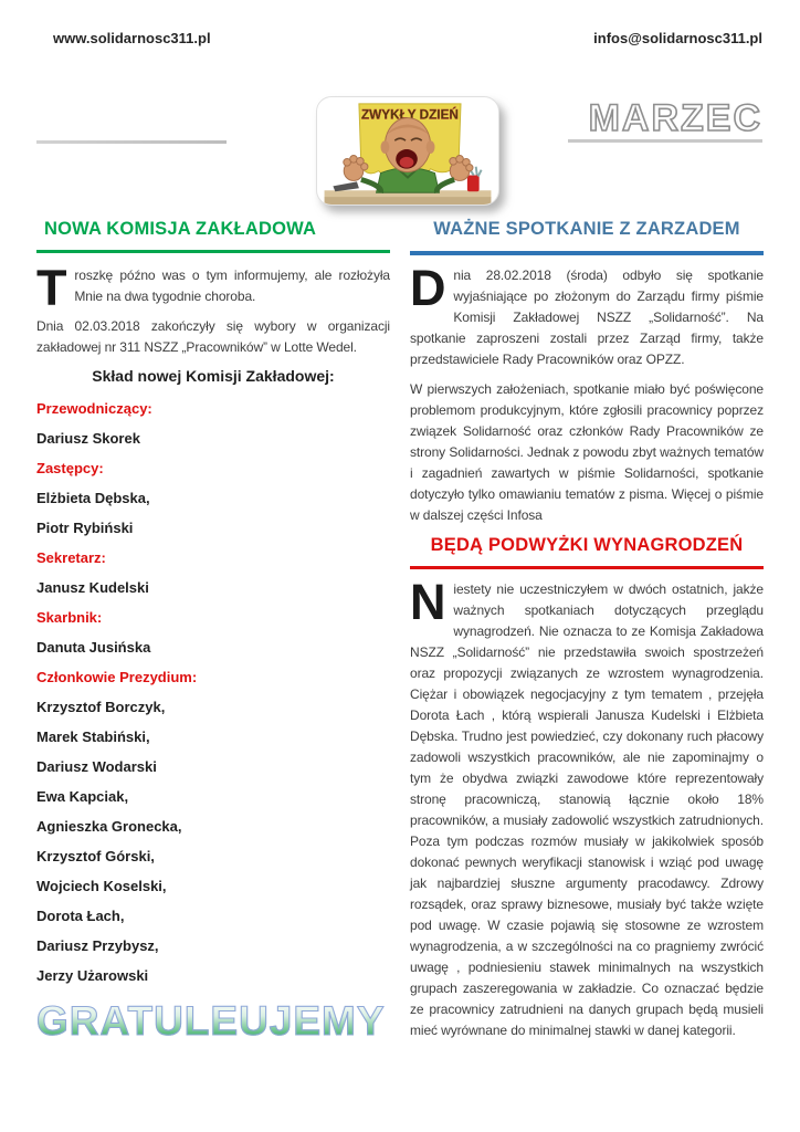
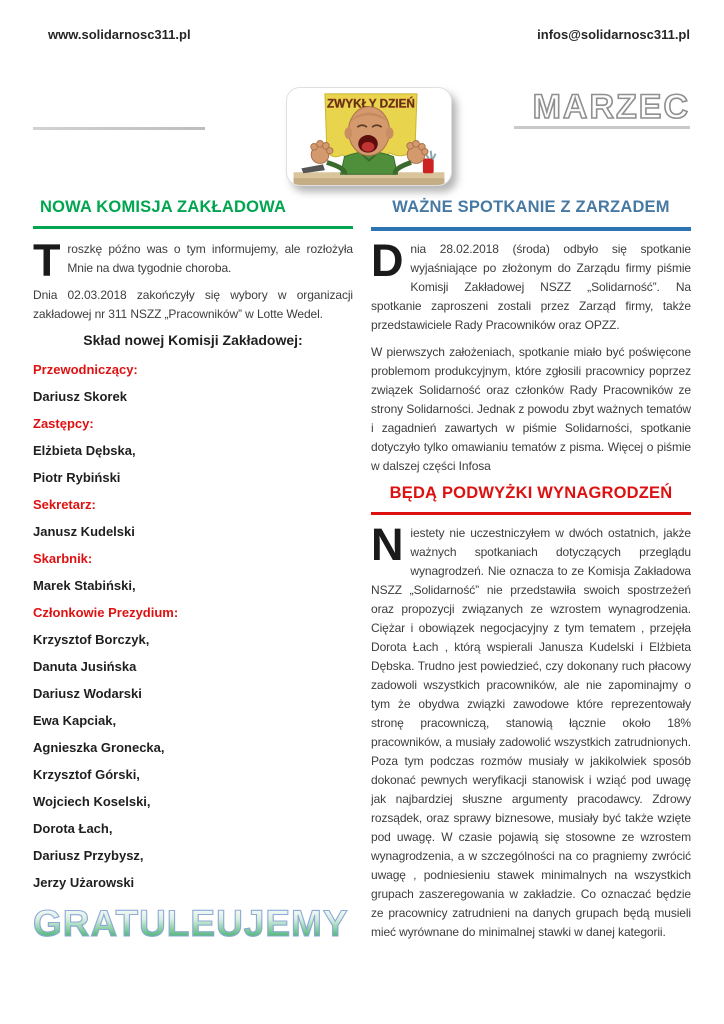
  www.solidarnosc311.pl
  infos@solidarnosc311.pl
  MARZEC
  ZWYKŁY DZIEŃ
  NOWA KOMISJA ZAKŁADOWA
  T
  roszkę późno was o tym informujemy, ale rozłożyła Mnie na dwa tygodnie choroba.
  Dnia 02.03.2018 zakończyły się wybory w organizacji zakładowej nr 311 NSZZ „Pracowników” w Lotte Wedel.
  Skład nowej Komisji Zakładowej:
  Przewodniczący:
  Dariusz Skorek
  Zastępcy:
  Elżbieta Dębska,
  Piotr Rybiński
  Sekretarz:
  Janusz Kudelski
  Skarbnik:
- Danuta Jusińska
+ Marek Stabiński,
  Członkowie Prezydium:
  Krzysztof Borczyk,
- Marek Stabiński,
+ Danuta Jusińska
  Dariusz Wodarski
  Ewa Kapciak,
  Agnieszka Gronecka,
  Krzysztof Górski,
  Wojciech Koselski,
  Dorota Łach,
  Dariusz Przybysz,
  Jerzy Użarowski
  GRATULEUJEMY
  WAŻNE SPOTKANIE Z ZARZADEM
  D
  nia 28.02.2018 (środa) odbyło się spotkanie wyjaśniające po złożonym do Zarządu firmy piśmie Komisji Zakładowej NSZZ „Solidarność”. Na spotkanie zaproszeni zostali przez Zarząd firmy, także przedstawiciele Rady Pracowników oraz OPZZ.
  W pierwszych założeniach, spotkanie miało być poświęcone problemom produkcyjnym, które zgłosili pracownicy poprzez związek Solidarność oraz członków Rady Pracowników ze strony Solidarności. Jednak z powodu zbyt ważnych tematów i zagadnień zawartych w piśmie Solidarności, spotkanie dotyczyło tylko omawianiu tematów z pisma. Więcej o piśmie w dalszej części Infosa
  BĘDĄ PODWYŻKI WYNAGRODZEŃ
  N
  iestety nie uczestniczyłem w dwóch ostatnich, jakże ważnych spotkaniach dotyczących przeglądu wynagrodzeń. Nie oznacza to ze Komisja Zakładowa NSZZ „Solidarność” nie przedstawiła swoich spostrzeżeń oraz propozycji związanych ze wzrostem wynagrodzenia. Ciężar i obowiązek negocjacyjny z tym tematem , przejęła Dorota Łach , którą wspierali Janusza Kudelski i Elżbieta Dębska. Trudno jest powiedzieć, czy dokonany ruch płacowy zadowoli wszystkich pracowników, ale nie zapominajmy o tym że obydwa związki zawodowe które reprezentowały stronę pracowniczą, stanowią łącznie około 18% pracowników, a musiały zadowolić wszystkich zatrudnionych. Poza tym podczas rozmów musiały w jakikolwiek sposób dokonać pewnych weryfikacji stanowisk i wziąć pod uwagę jak najbardziej słuszne argumenty pracodawcy. Zdrowy rozsądek, oraz sprawy biznesowe, musiały być także wzięte pod uwagę. W czasie pojawią się stosowne ze wzrostem wynagrodzenia, a w szczególności na co pragniemy zwrócić uwagę , podniesieniu stawek minimalnych na wszystkich grupach zaszeregowania w zakładzie. Co oznaczać będzie ze pracownicy zatrudnieni na danych grupach będą musieli mieć wyrównane do minimalnej stawki w danej kategorii.
